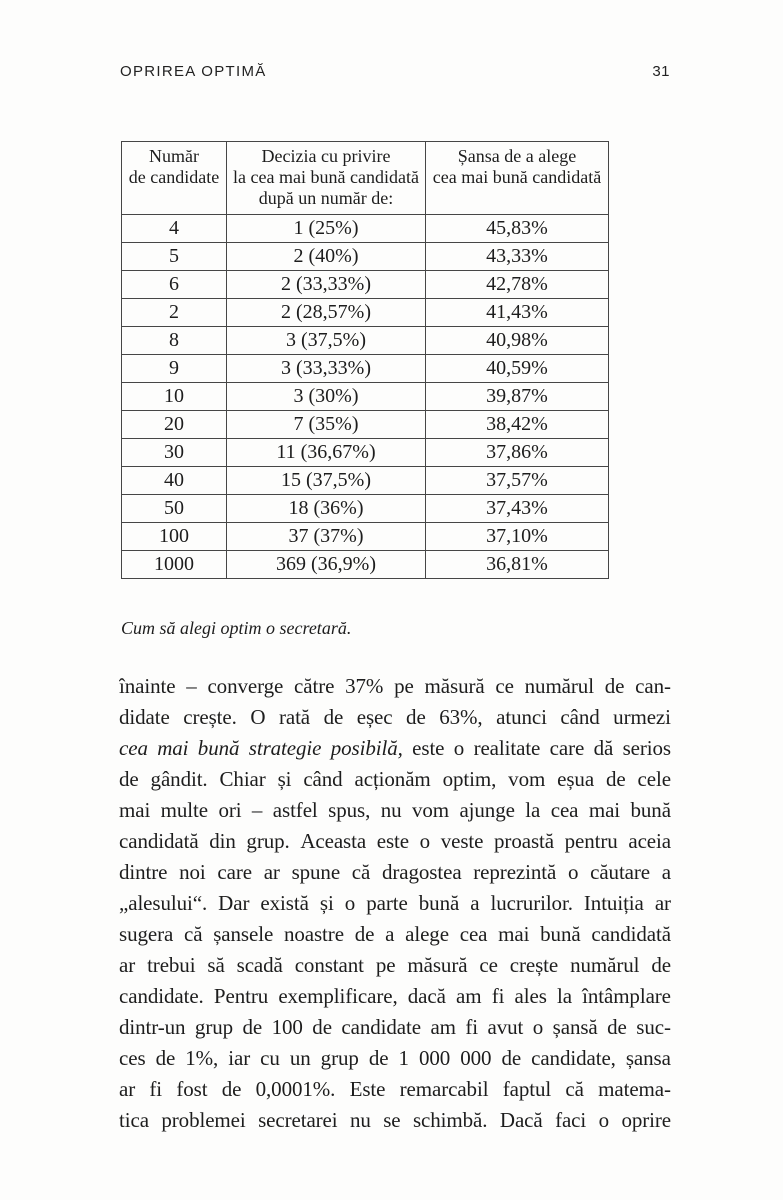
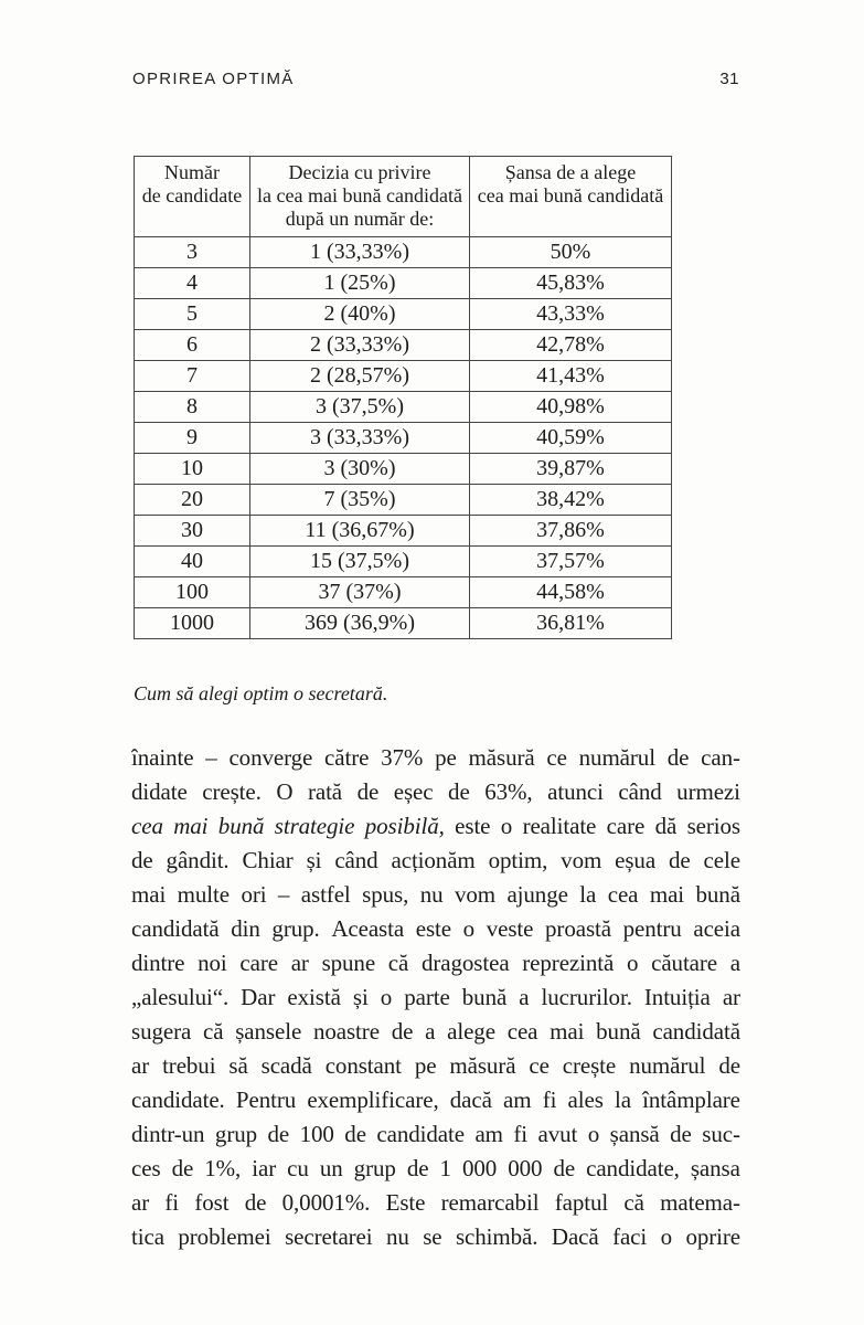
  OPRIREA OPTIMĂ
  31
  Număr de candidate	Decizia cu privire la cea mai bună candidată după un număr de:	Șansa de a alege cea mai bună candidată
+ 3	1 (33,33%)	50%
  4	1 (25%)	45,83%
  5	2 (40%)	43,33%
  6	2 (33,33%)	42,78%
- 2	2 (28,57%)	41,43%
+ 7	2 (28,57%)	41,43%
  8	3 (37,5%)	40,98%
  9	3 (33,33%)	40,59%
  10	3 (30%)	39,87%
  20	7 (35%)	38,42%
  30	11 (36,67%)	37,86%
  40	15 (37,5%)	37,57%
- 50	18 (36%)	37,43%
- 100	37 (37%)	37,10%
+ 100	37 (37%)	44,58%
  1000	369 (36,9%)	36,81%
  Cum să alegi optim o secretară.
  înainte
  –
  converge
  către
  37%
  pe
  măsură
  ce
  numărul
  de
  can-
  didate
  crește.
  O
  rată
  de
  eșec
  de
  63%,
  atunci
  când
  urmezi
  cea
  mai
  bună
  strategie
  posibilă,
  este
  o
  realitate
  care
  dă
  serios
  de
  gândit.
  Chiar
  și
  când
  acționăm
  optim,
  vom
  eșua
  de
  cele
  mai
  multe
  ori
  –
  astfel
  spus,
  nu
  vom
  ajunge
  la
  cea
  mai
  bună
  candidată
  din
  grup.
  Aceasta
  este
  o
  veste
  proastă
  pentru
  aceia
  dintre
  noi
  care
  ar
  spune
  că
  dragostea
  reprezintă
  o
  căutare
  a
  „alesului“.
  Dar
  există
  și
  o
  parte
  bună
  a
  lucrurilor.
  Intuiția
  ar
  sugera
  că
  șansele
  noastre
  de
  a
  alege
  cea
  mai
  bună
  candidată
  ar
  trebui
  să
  scadă
  constant
  pe
  măsură
  ce
  crește
  numărul
  de
  candidate.
  Pentru
  exemplificare,
  dacă
  am
  fi
  ales
  la
  întâmplare
  dintr-un
  grup
  de
  100
  de
  candidate
  am
  fi
  avut
  o
  șansă
  de
  suc-
  ces
  de
  1%,
  iar
  cu
  un
  grup
  de
  1
  000
  000
  de
  candidate,
  șansa
  ar
  fi
  fost
  de
  0,0001%.
  Este
  remarcabil
  faptul
  că
  matema-
  tica
  problemei
  secretarei
  nu
  se
  schimbă.
  Dacă
  faci
  o
  oprire
